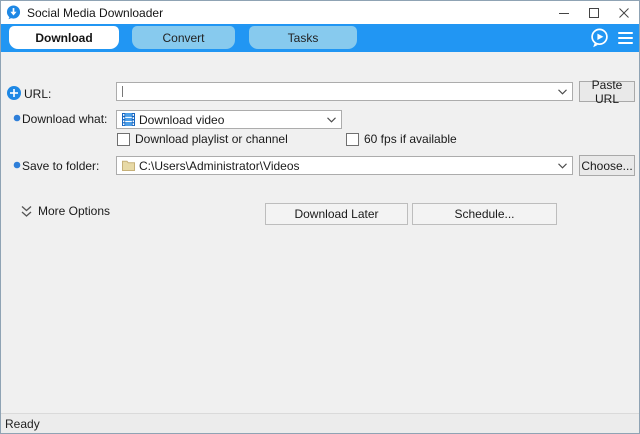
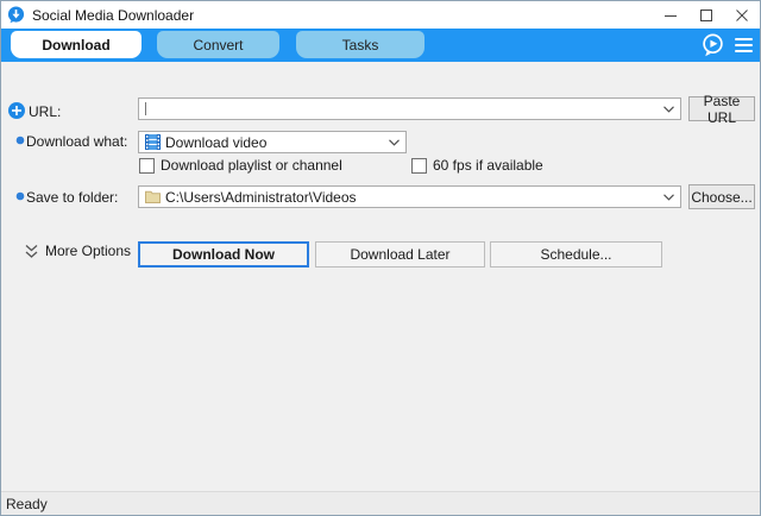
  Social Media Downloader
  Download
  Convert
  Tasks
  URL:
  Paste URL
  Download what:
  Download video
  Download playlist or channel
  60 fps if available
  Save to folder:
  C:\Users\Administrator\Videos
  Choose...
  More Options
+ Download Now
  Download Later
  Schedule...
  Ready
